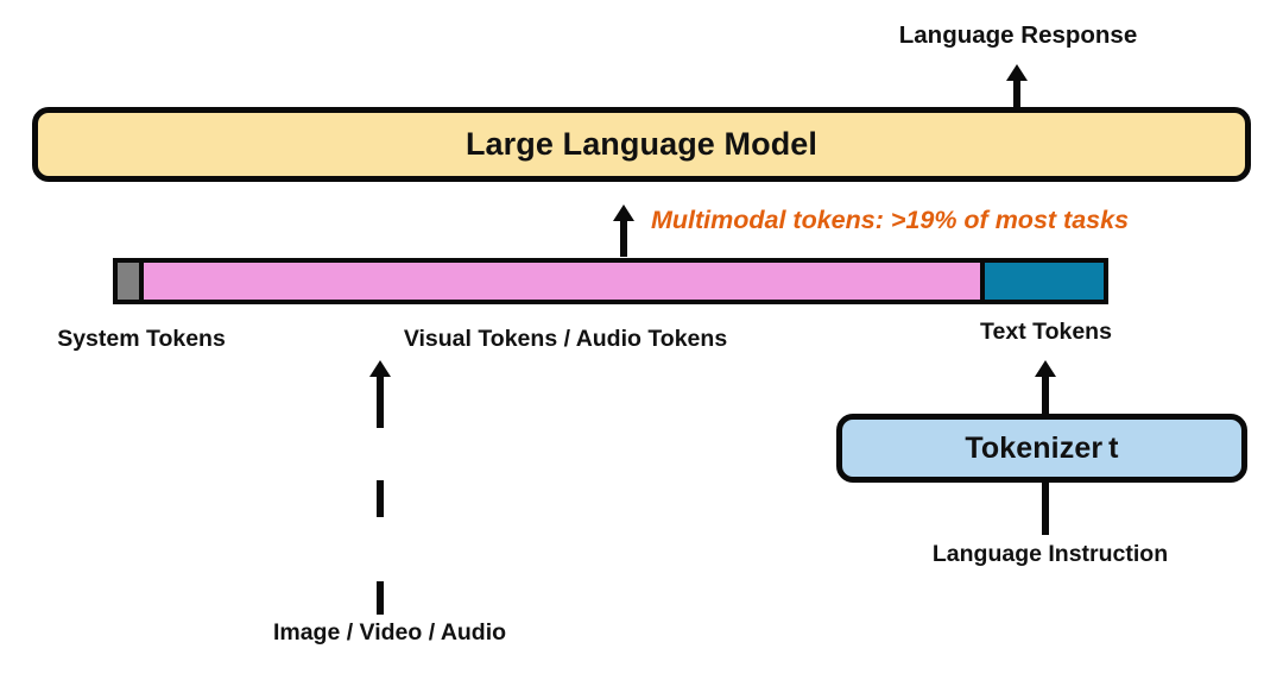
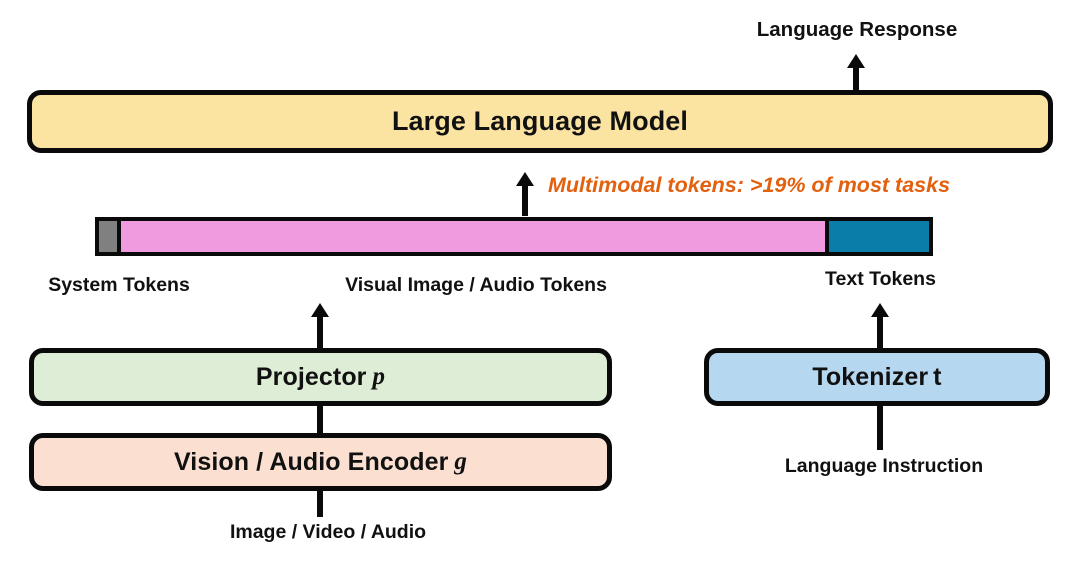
  Language Response
  Large Language Model
  Multimodal tokens: >19% of most tasks
  System Tokens
- Visual Tokens / Audio Tokens
+ Visual Image / Audio Tokens
  Text Tokens
+ Projector
+ p
+ Vision / Audio Encoder
+ g
  Image / Video / Audio
  Tokenizer
  t
  Language Instruction
